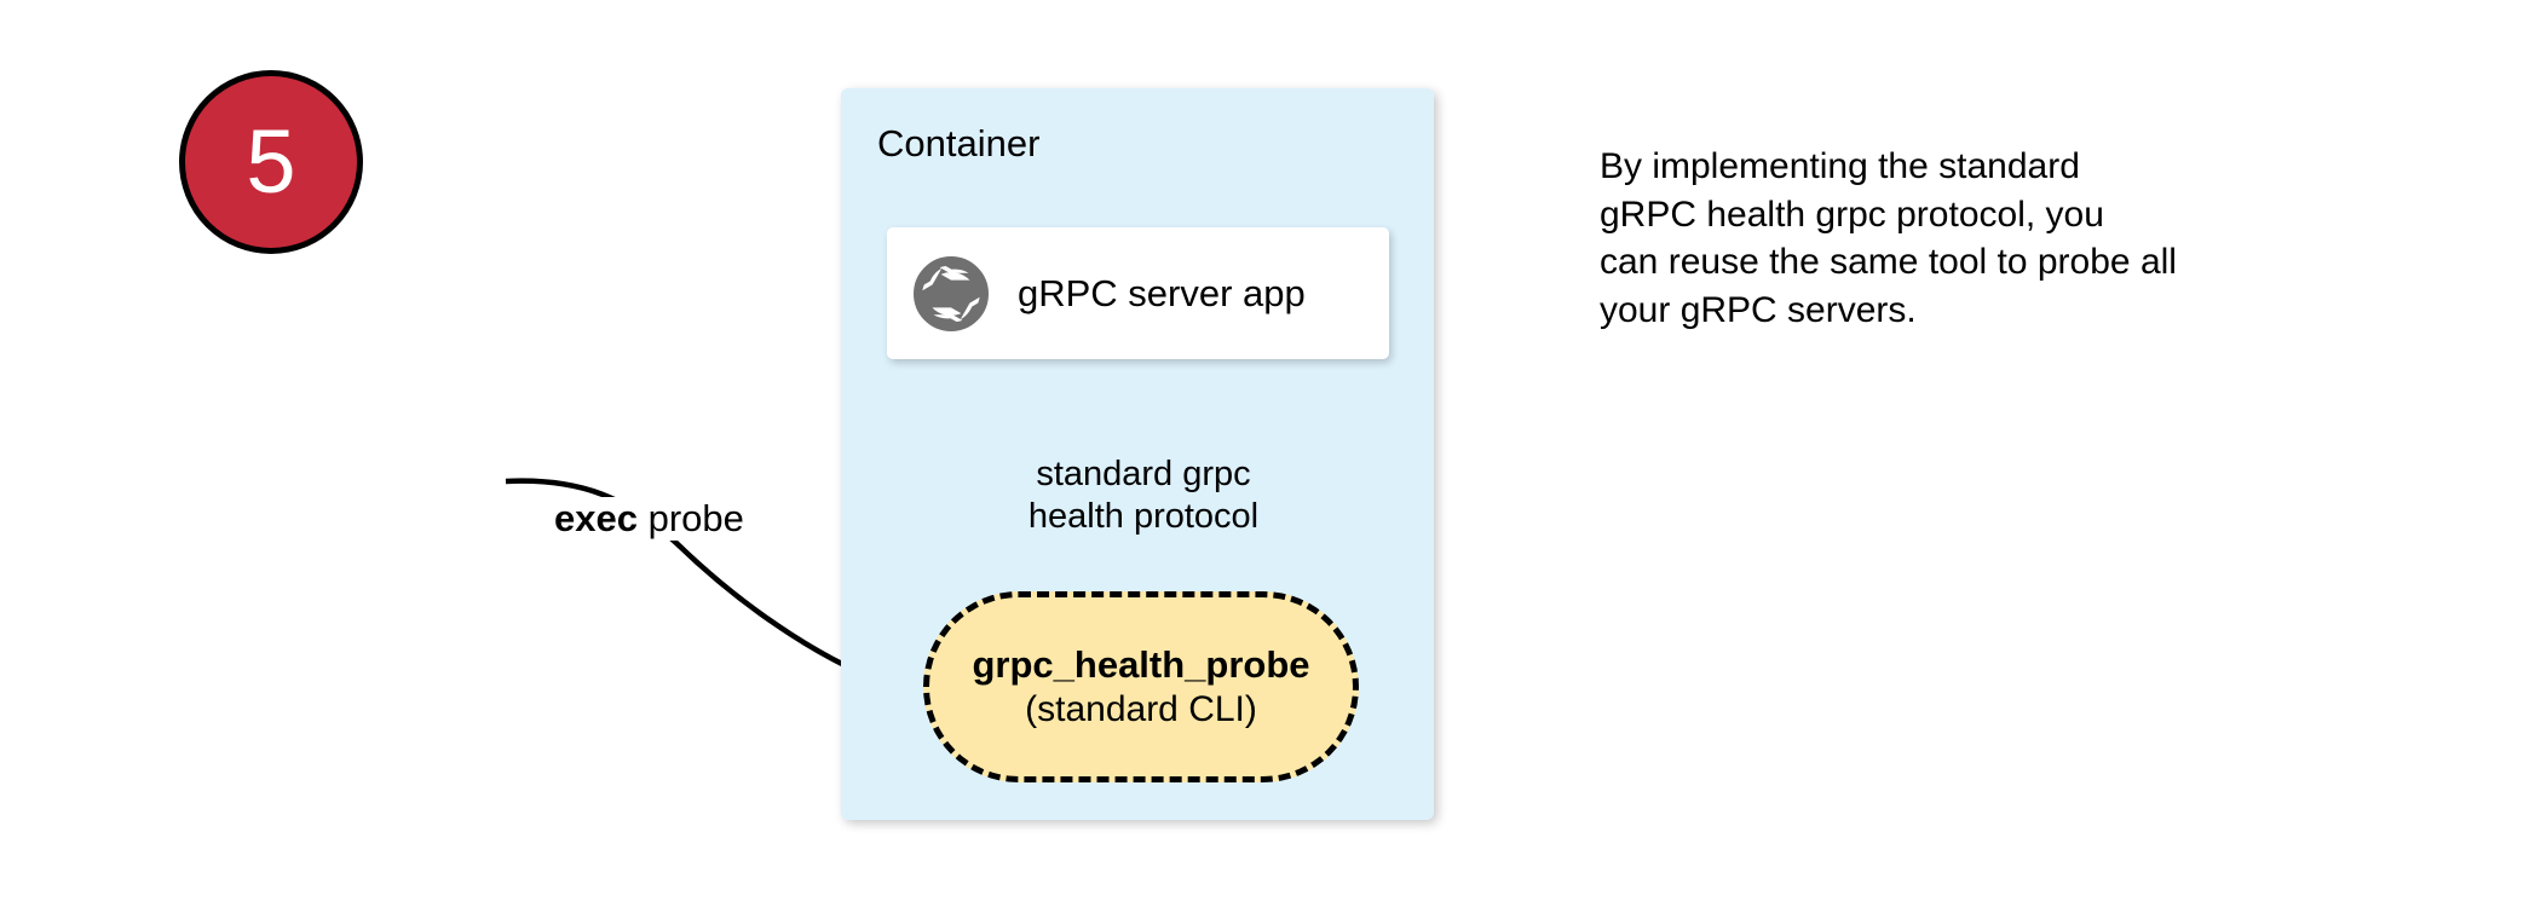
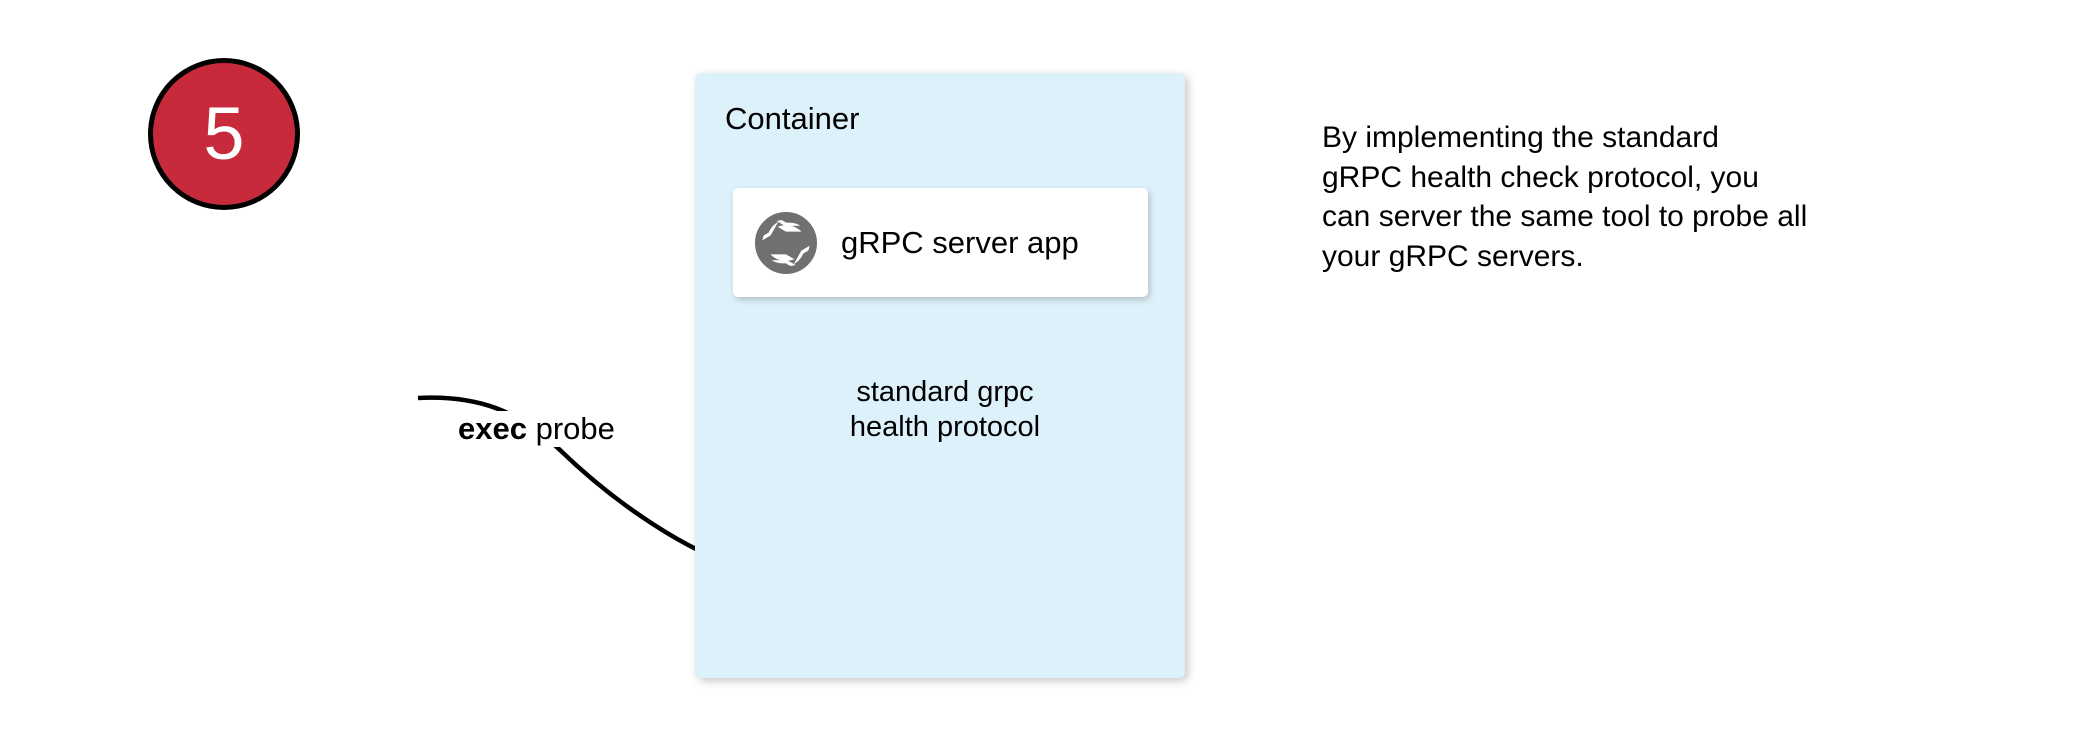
  5
  Container
  gRPC server app
- grpc_health_probe
- (standard CLI)
  standard grpc
  health protocol
  exec probe
  By implementing the standard
- gRPC health grpc protocol, you
+ gRPC health check protocol, you
- can reuse the same tool to probe all
+ can server the same tool to probe all
  your gRPC servers.
